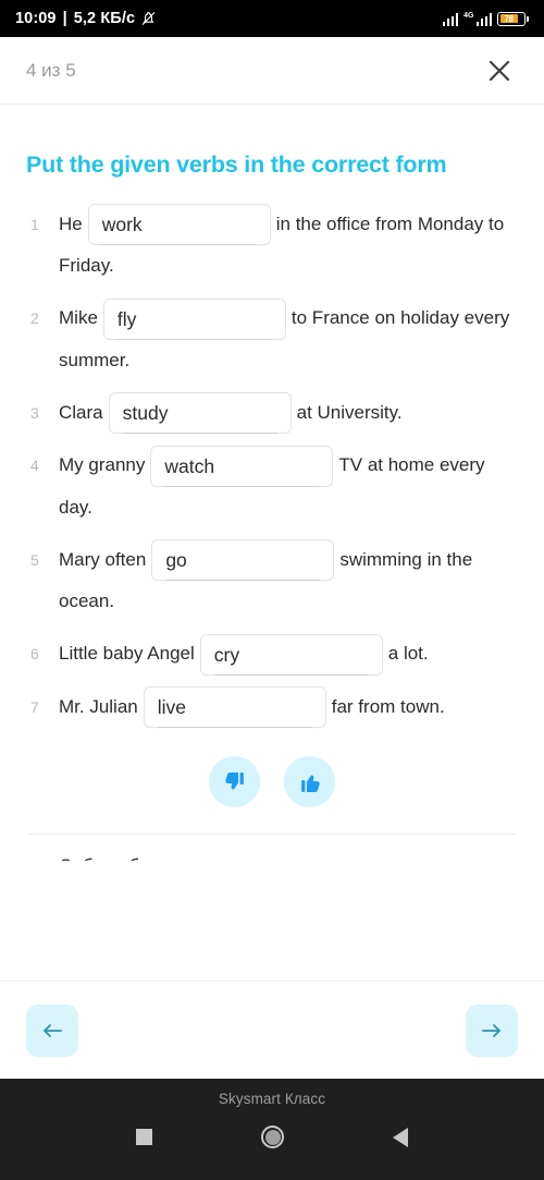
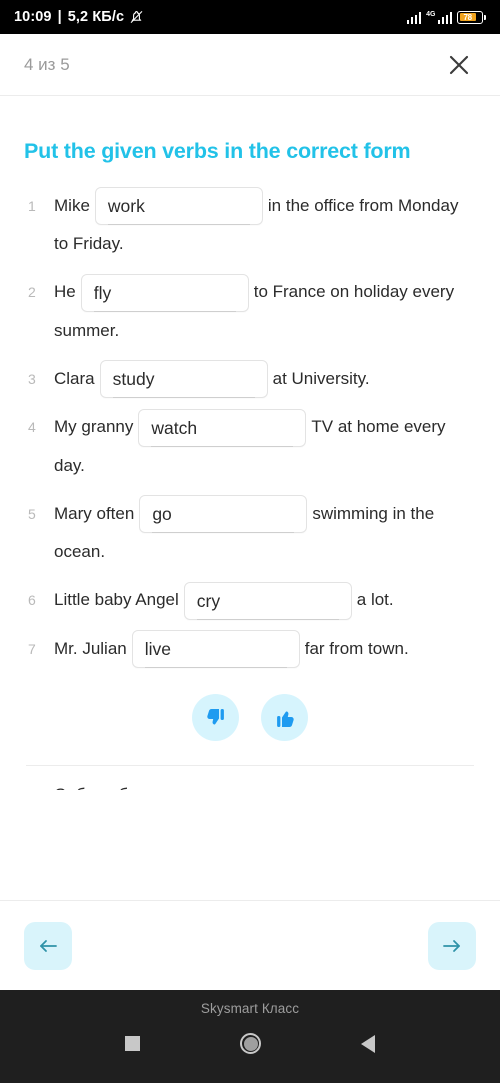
  10:09
  |
  5,2 КБ/с
  78
  4 из 5
  Put the given verbs in the correct form
  1
- He work in the office from Monday to Friday.
+ Mike work in the office from Monday to Friday.
  2
- Mike fly to France on holiday every summer.
+ He fly to France on holiday every summer.
  3
  Clara study at University.
  4
  My granny watch TV at home every day.
  5
  Mary often go swimming in the ocean.
  6
  Little baby Angel cry a lot.
  7
  Mr. Julian live far from town.
  Skysmart Класс
